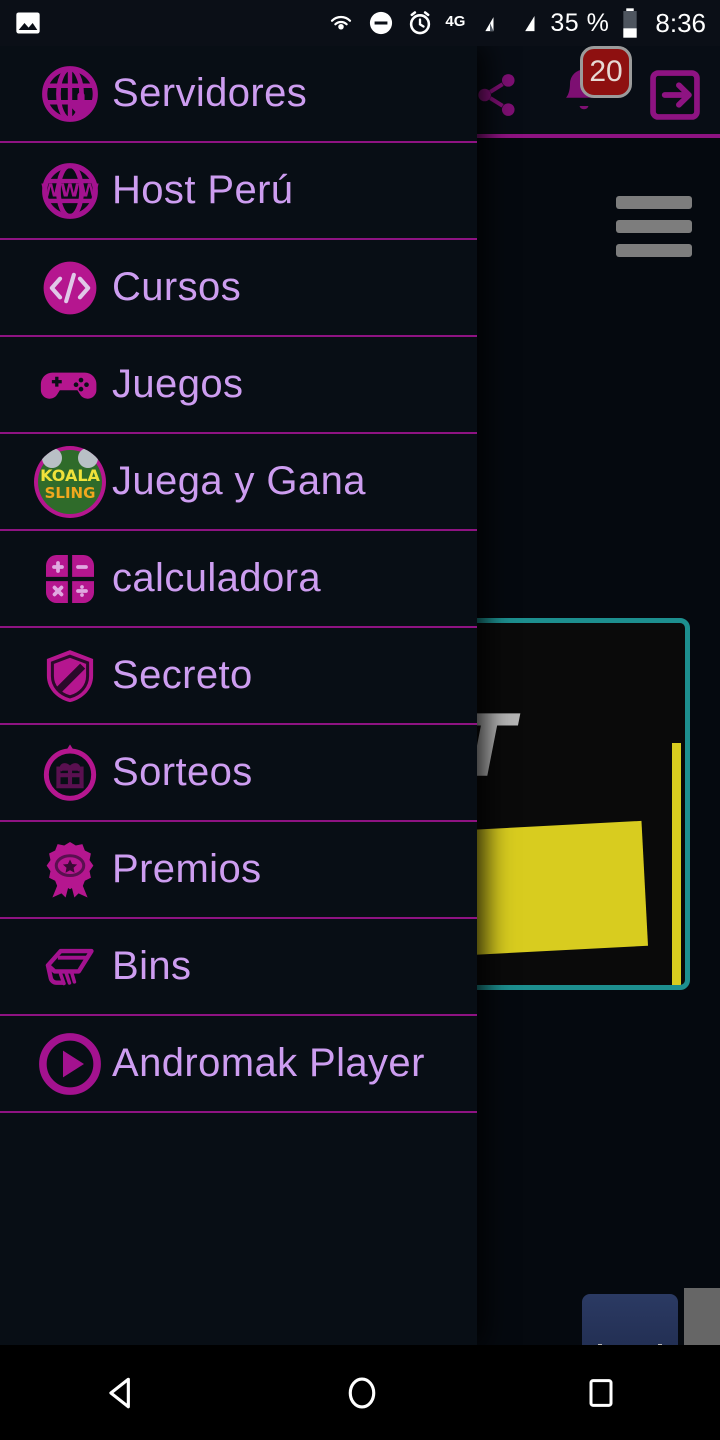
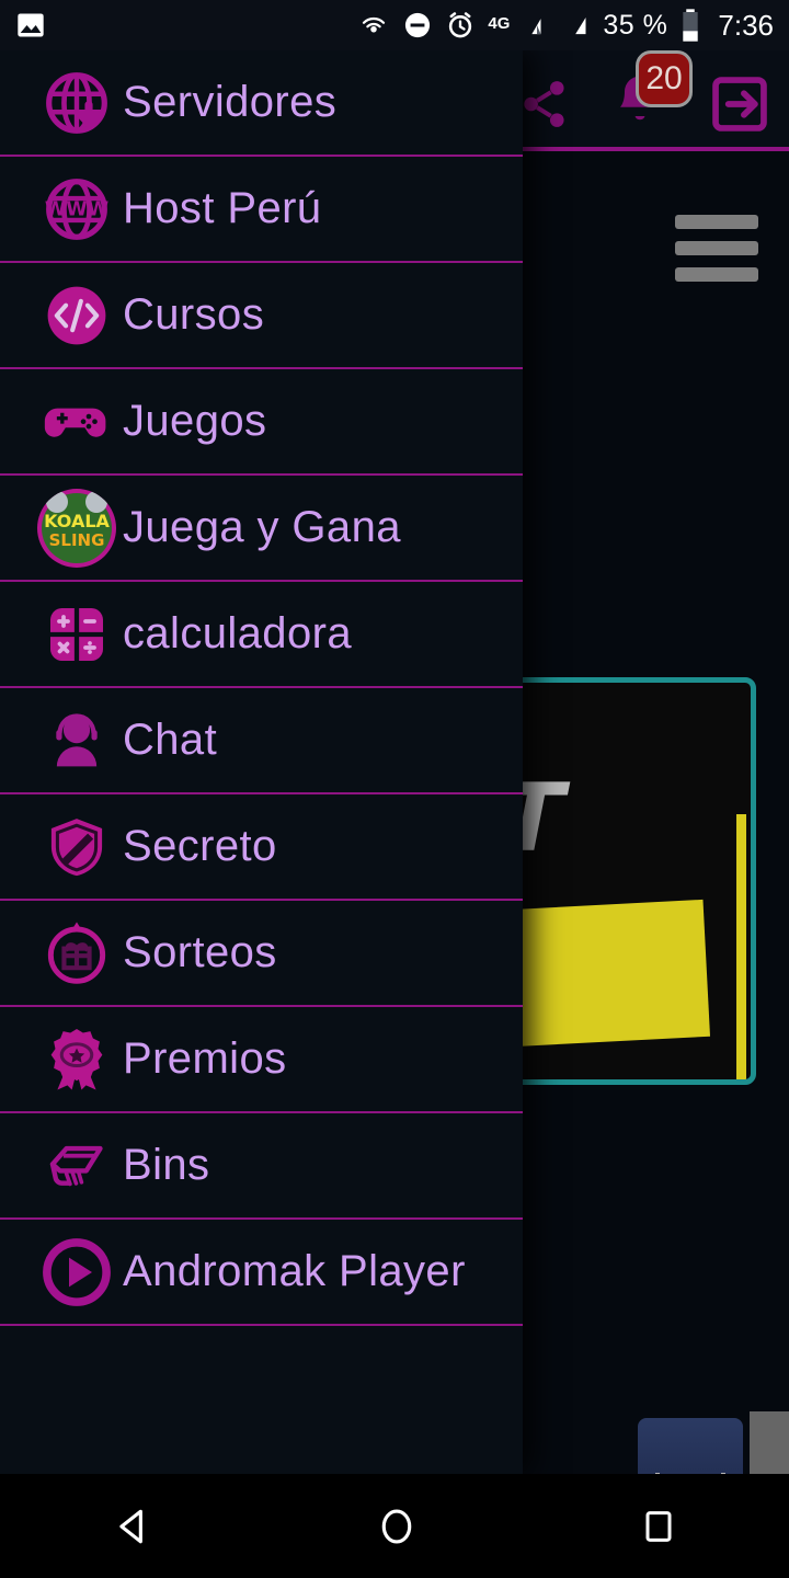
  4G
  35 %
- 8:36
+ 7:36
  20
  Servidores
  WWW
  Host Perú
  Cursos
  Juegos
  KOALA
  SLING
  Juega y Gana
  calculadora
+ Chat
  Secreto
  Sorteos
  Premios
  Bins
  Andromak Player
